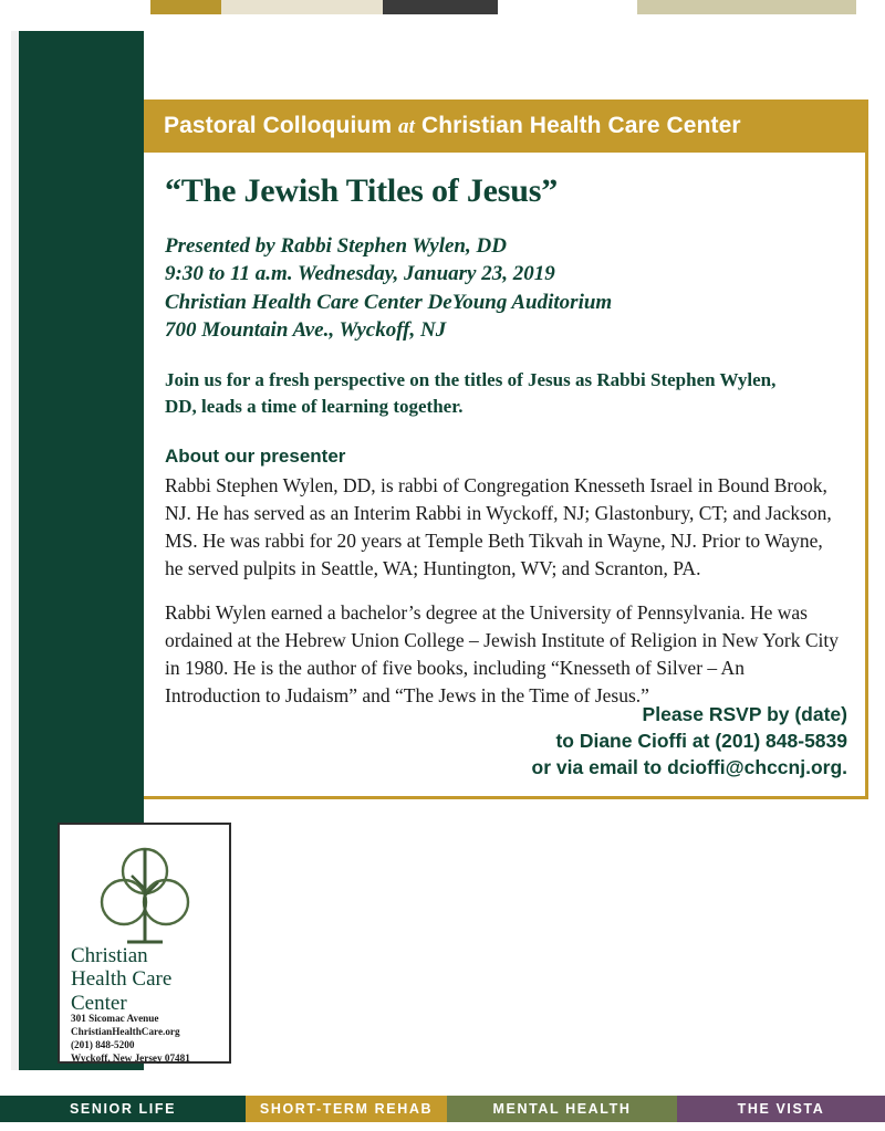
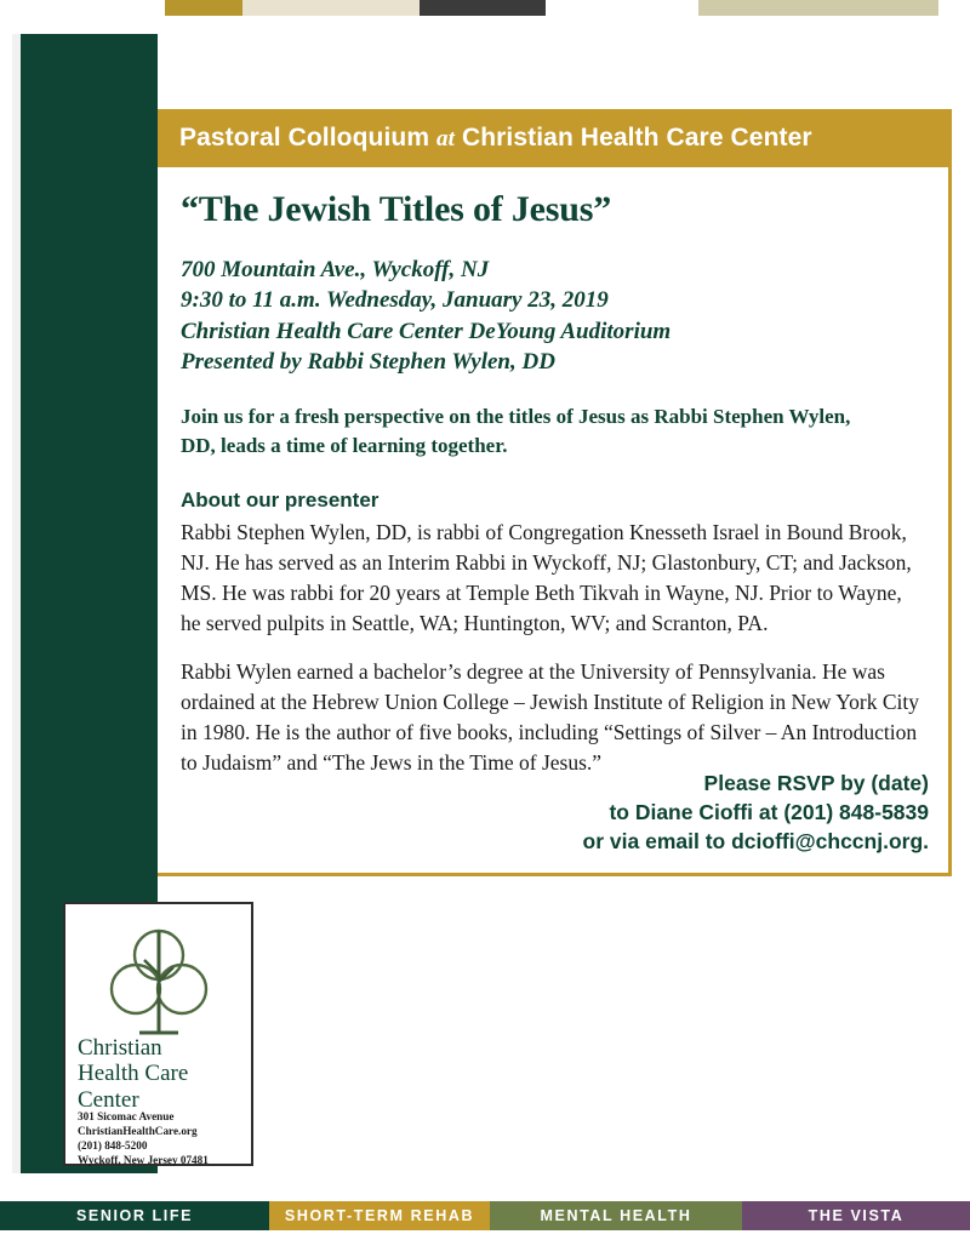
  Pastoral Colloquium at Christian Health Care Center
  “The Jewish Titles of Jesus”
- Presented by Rabbi Stephen Wylen, DD
+ 700 Mountain Ave., Wyckoff, NJ
  9:30 to 11 a.m. Wednesday, January 23, 2019
  Christian Health Care Center DeYoung Auditorium
- 700 Mountain Ave., Wyckoff, NJ
+ Presented by Rabbi Stephen Wylen, DD
  Join us for a fresh perspective on the titles of Jesus as Rabbi Stephen Wylen, DD, leads a time of learning together.
  About our presenter
  Rabbi Stephen Wylen, DD, is rabbi of Congregation Knesseth Israel in Bound Brook, NJ. He has served as an Interim Rabbi in Wyckoff, NJ; Glastonbury, CT; and Jackson, MS. He was rabbi for 20 years at Temple Beth Tikvah in Wayne, NJ. Prior to Wayne, he served pulpits in Seattle, WA; Huntington, WV; and Scranton, PA.
- Rabbi Wylen earned a bachelor’s degree at the University of Pennsylvania. He was ordained at the Hebrew Union College – Jewish Institute of Religion in New York City in 1980. He is the author of five books, including “Knesseth of Silver – An Introduction to Judaism” and “The Jews in the Time of Jesus.”
+ Rabbi Wylen earned a bachelor’s degree at the University of Pennsylvania. He was ordained at the Hebrew Union College – Jewish Institute of Religion in New York City in 1980. He is the author of five books, including “Settings of Silver – An Introduction to Judaism” and “The Jews in the Time of Jesus.”
  Please RSVP by (date)
  to Diane Cioffi at (201) 848-5839
  or via email to dcioffi@chccnj.org.
  Christian
  Health Care
  Center
  301 Sicomac Avenue
  ChristianHealthCare.org
  (201) 848-5200
  Wyckoff, New Jersey 07481
  SENIOR LIFE
  SHORT-TERM REHAB
  MENTAL HEALTH
  THE VISTA
